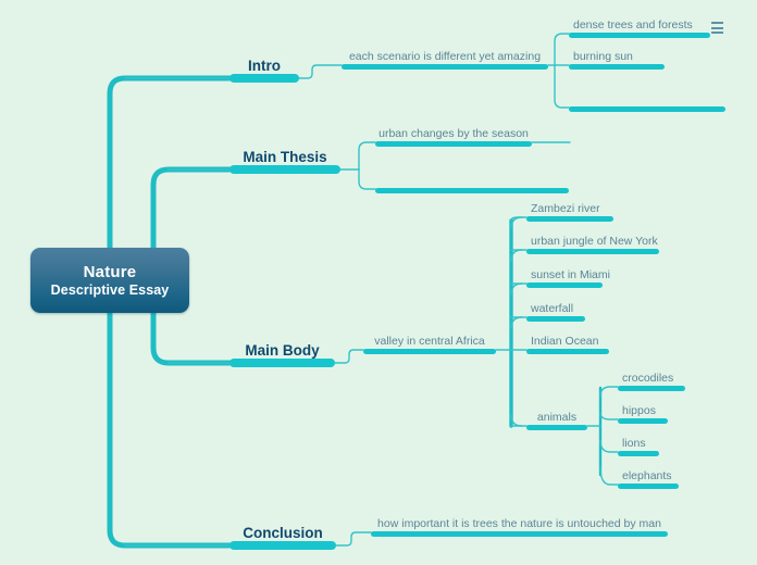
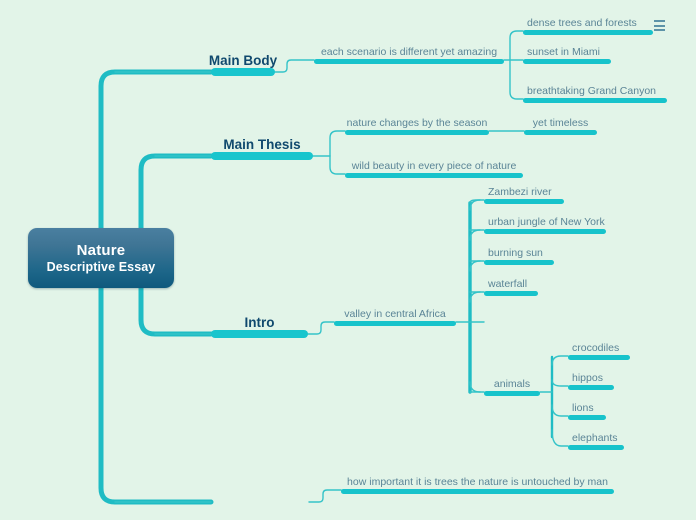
  Nature
  Descriptive Essay
- Intro
+ Main Body
  Main Thesis
- Main Body
+ Intro
- Conclusion
  each scenario is different yet amazing
  dense trees and forests
- burning sun
+ sunset in Miami
+ breathtaking Grand Canyon
- urban changes by the season
+ nature changes by the season
+ yet timeless
+ wild beauty in every piece of nature
  valley in central Africa
  Zambezi river
  urban jungle of New York
- sunset in Miami
+ burning sun
  waterfall
- Indian Ocean
  animals
  crocodiles
  hippos
  lions
  elephants
  how important it is trees the nature is untouched by man
